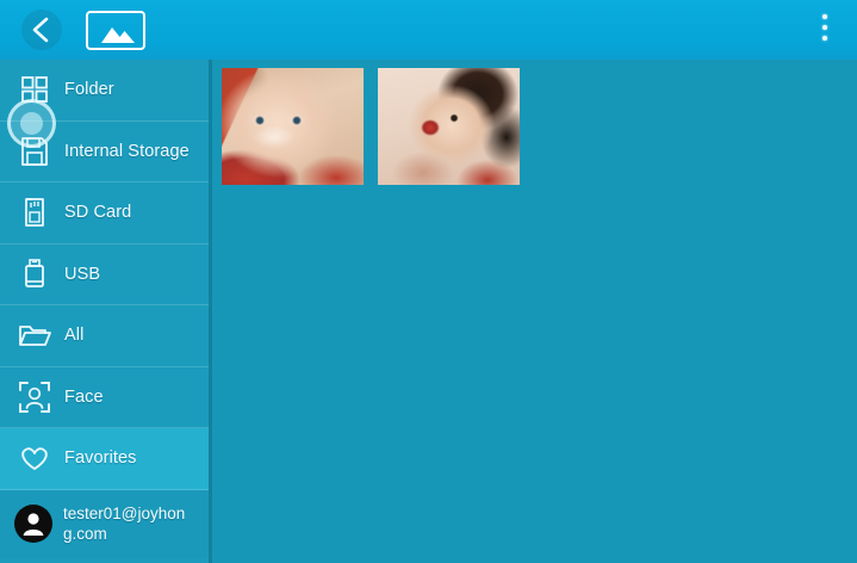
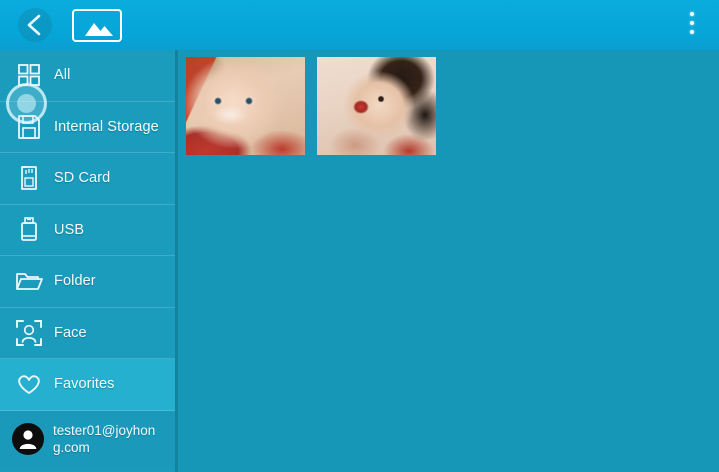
- Folder
+ All
  Internal Storage
  SD Card
  USB
- All
+ Folder
  Face
  Favorites
  tester01@joyhong.com
